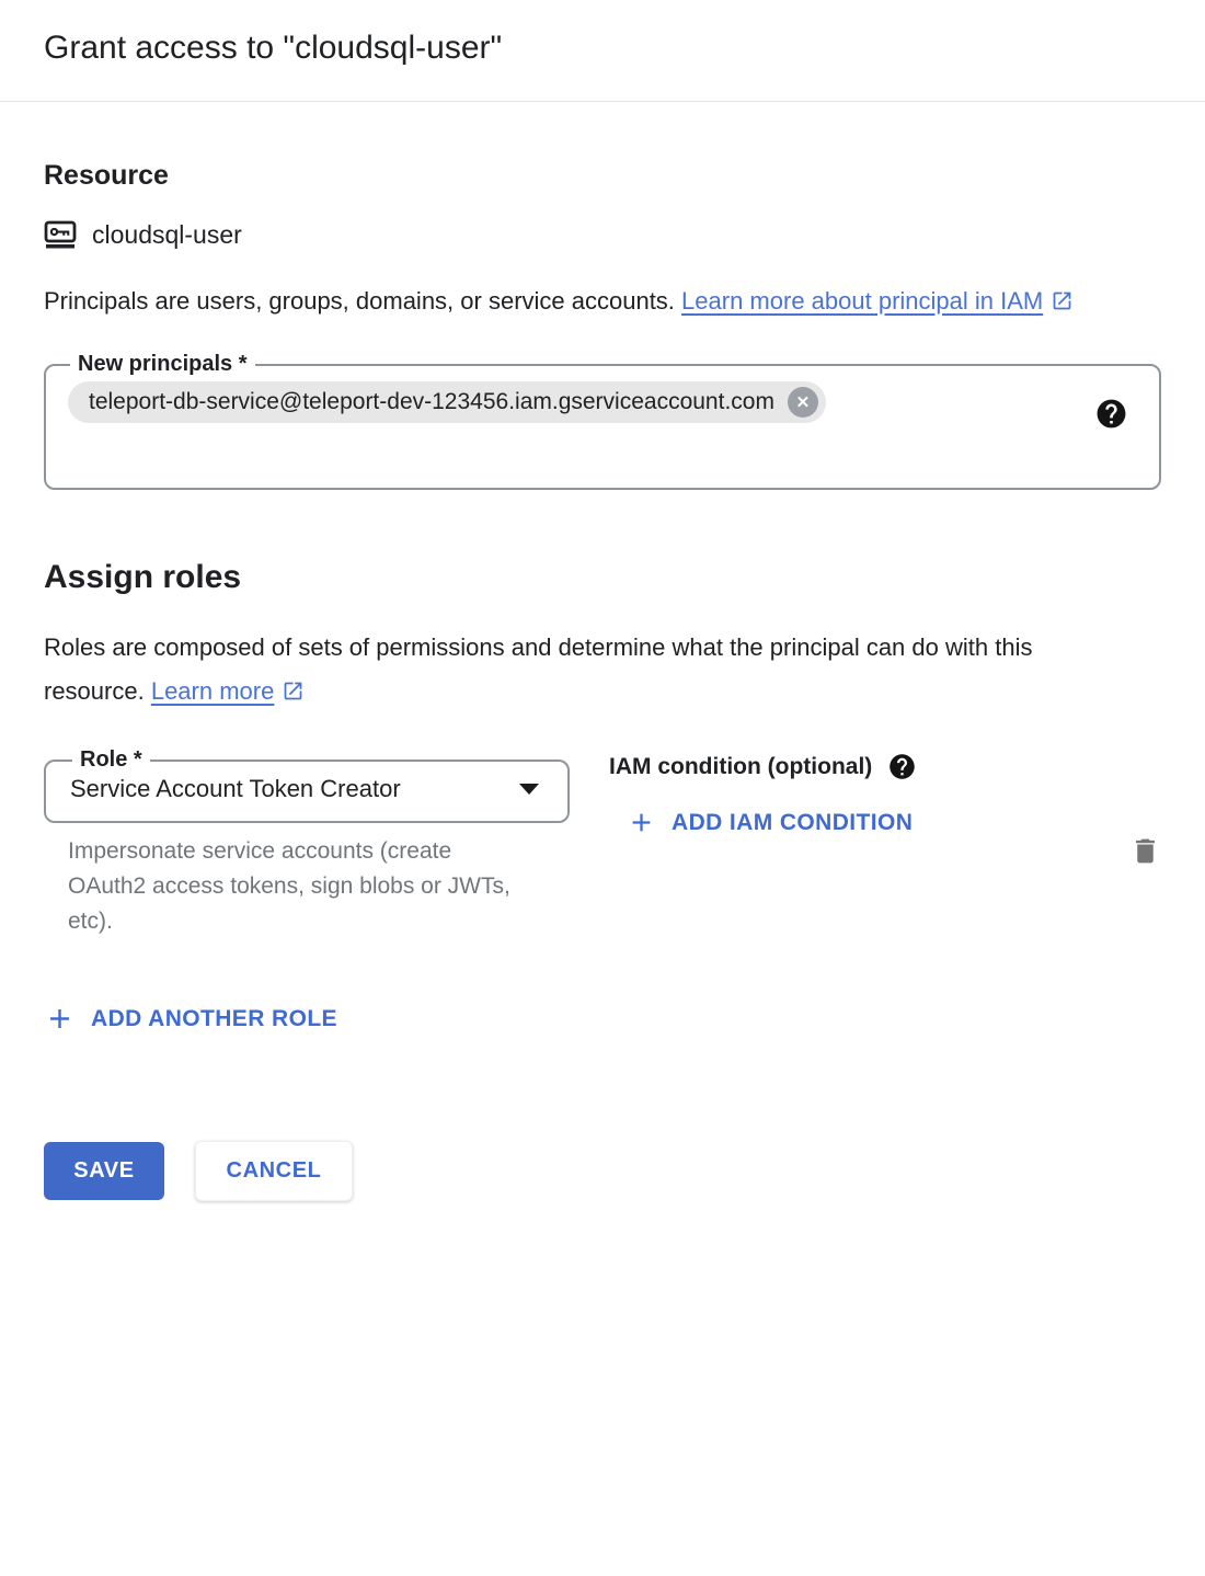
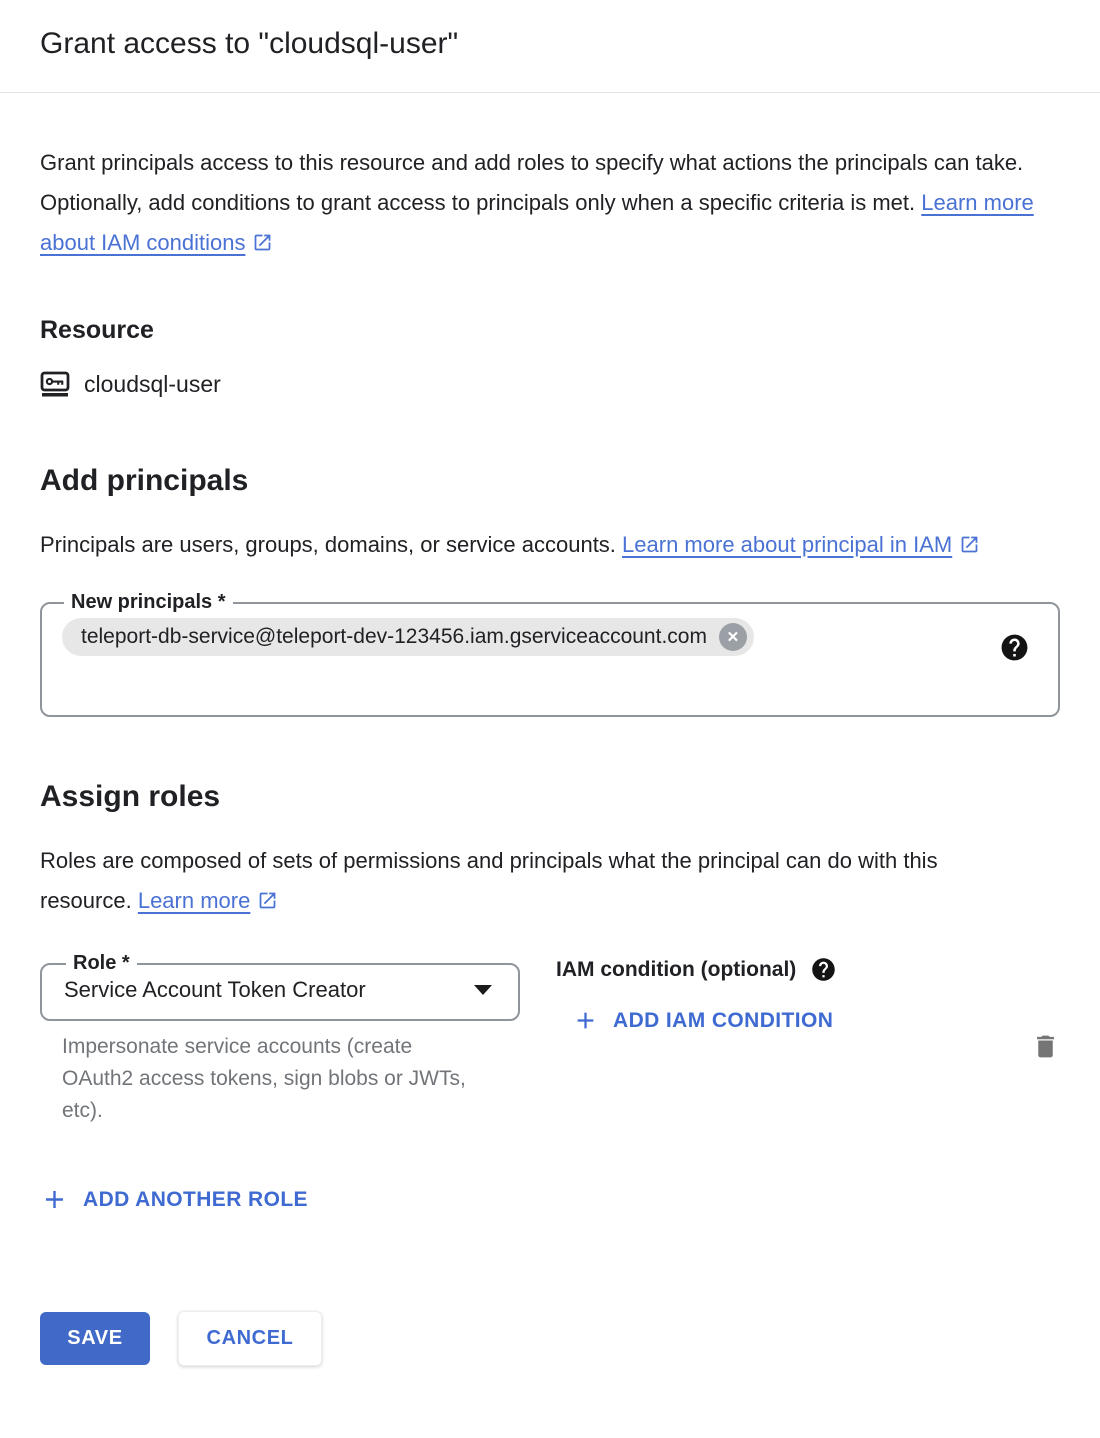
  Grant access to "cloudsql-user"
+ Grant principals access to this resource and add roles to specify what actions the principals can take. Optionally, add conditions to grant access to principals only when a specific criteria is met. Learn more about IAM conditions
  Resource
  cloudsql-user
+ Add principals
  Principals are users, groups, domains, or service accounts. Learn more about principal in IAM
  New principals *
  teleport-db-service@teleport-dev-123456.iam.gserviceaccount.com
  ✕
  Assign roles
- Roles are composed of sets of permissions and determine what the principal can do with this resource. Learn more
+ Roles are composed of sets of permissions and principals what the principal can do with this resource. Learn more
  Role *
  Service Account Token Creator
  Impersonate service accounts (create OAuth2 access tokens, sign blobs or JWTs, etc).
  IAM condition (optional)
  ADD IAM CONDITION
  ADD ANOTHER ROLE
  SAVE
  CANCEL
